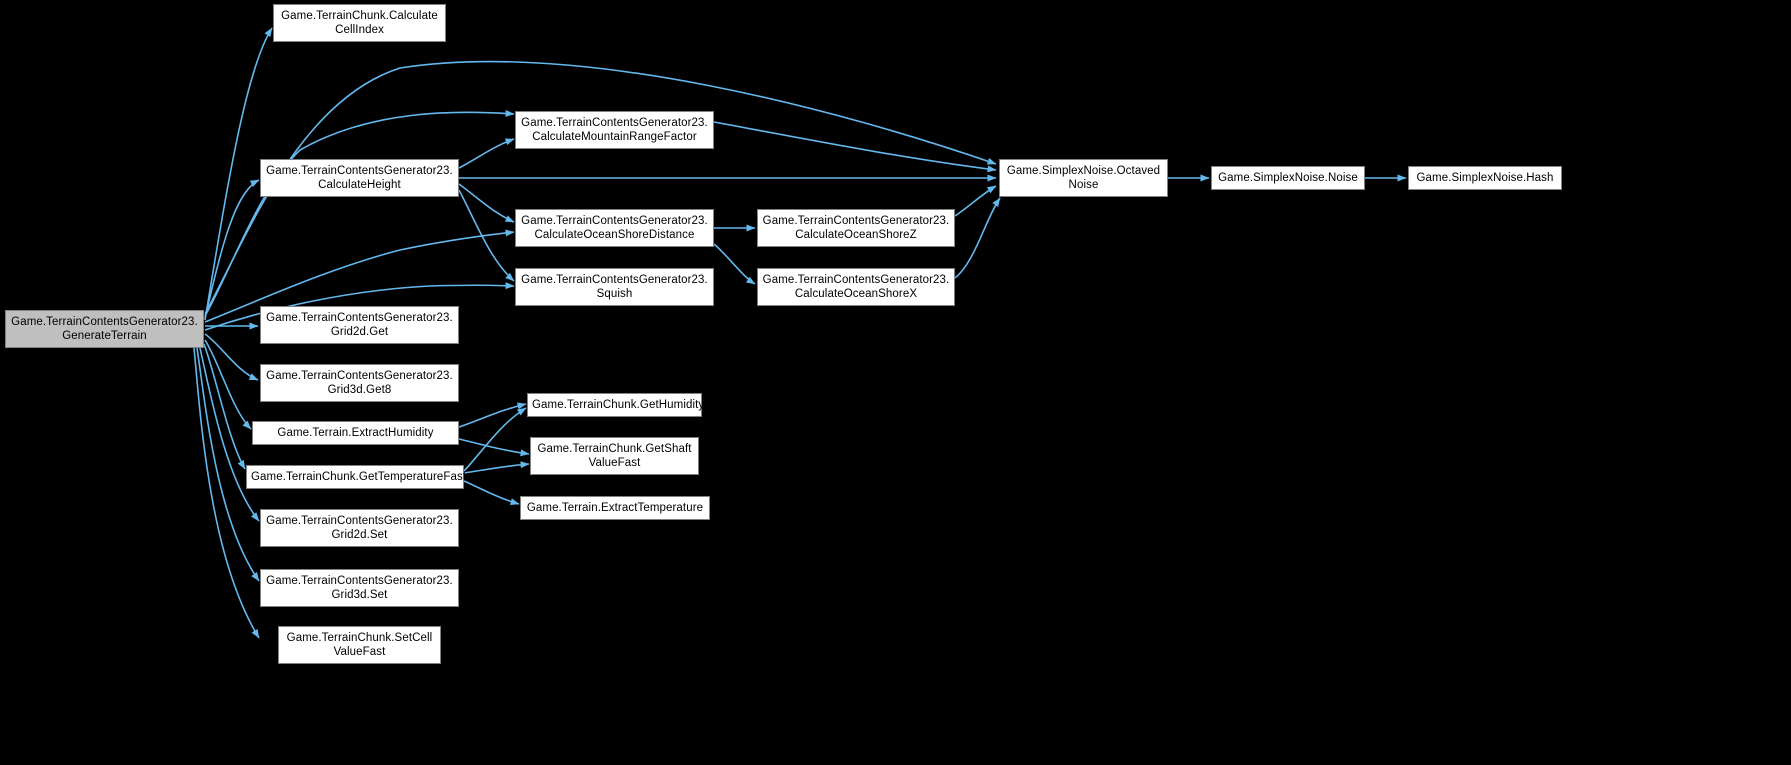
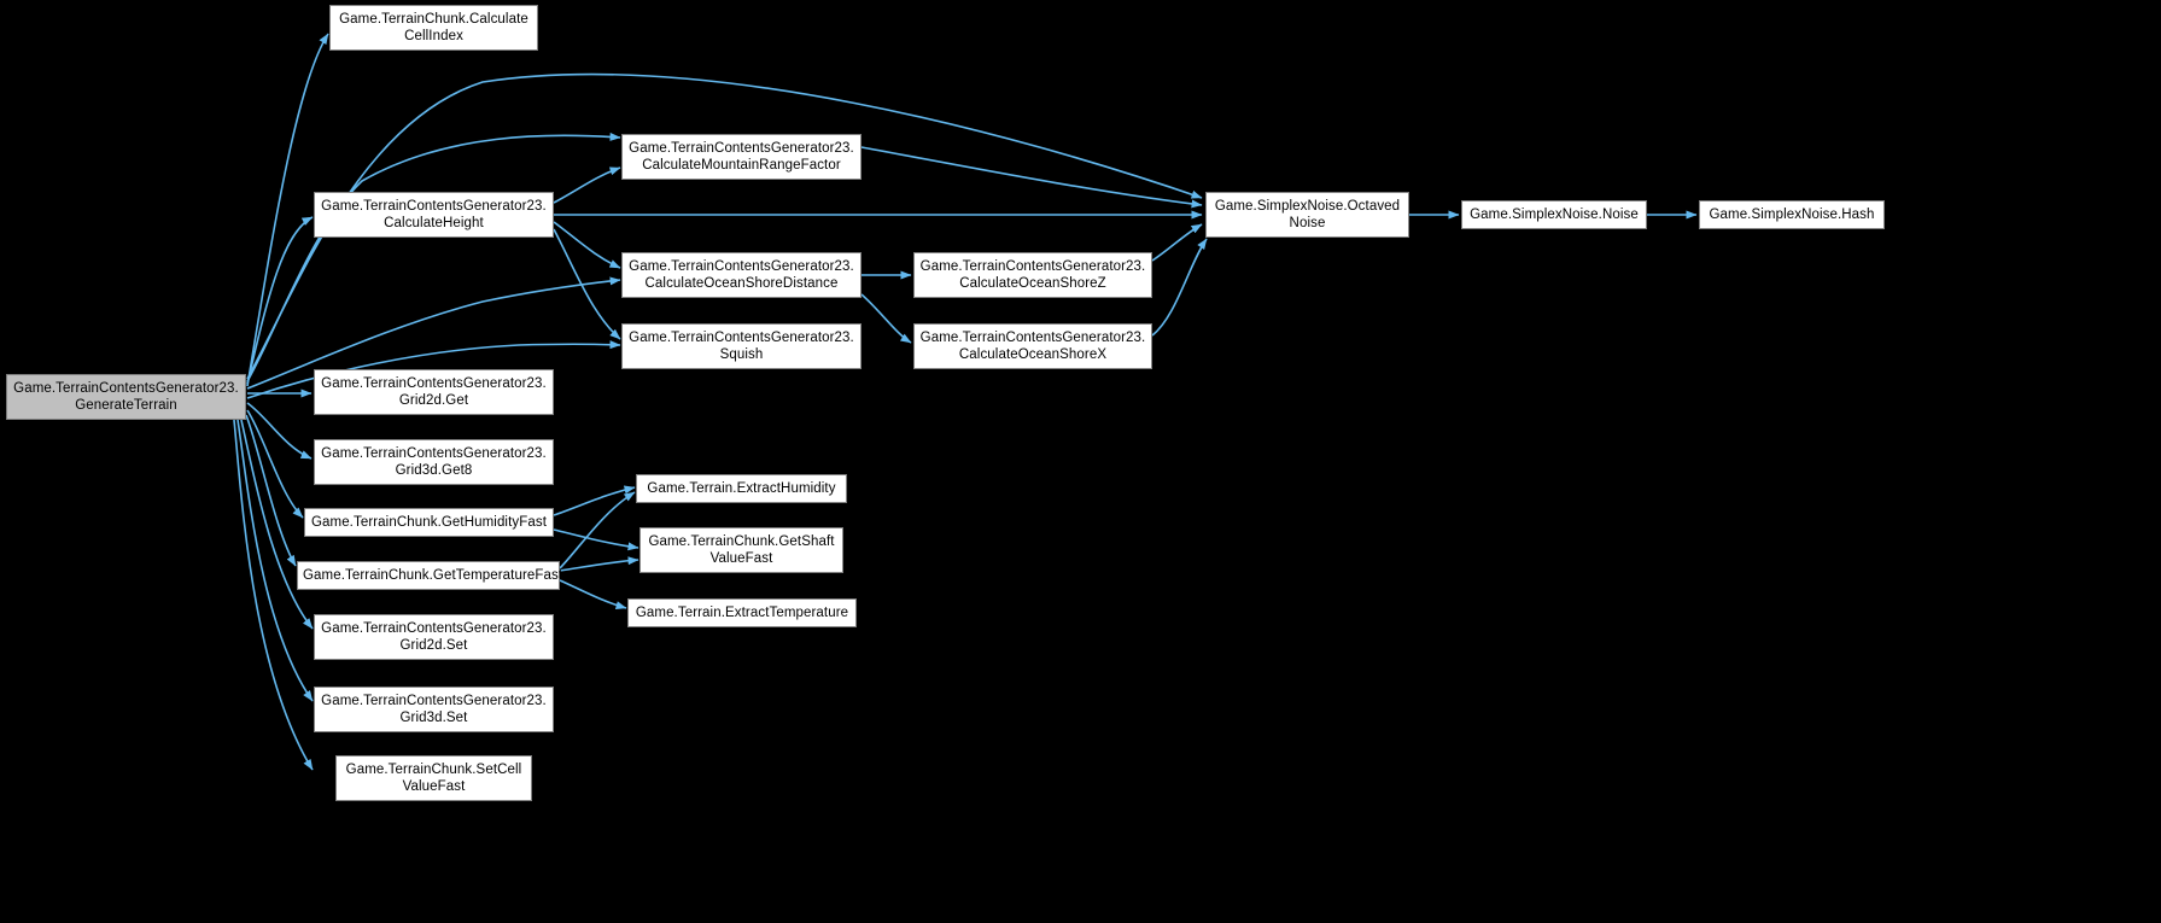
  Game.TerrainContentsGenerator23.
  GenerateTerrain
  Game.TerrainChunk.Calculate
  CellIndex
  Game.TerrainContentsGenerator23.
  CalculateHeight
  Game.TerrainContentsGenerator23.
  Grid2d.Get
  Game.TerrainContentsGenerator23.
  Grid3d.Get8
- Game.Terrain.ExtractHumidity
+ Game.TerrainChunk.GetHumidityFast
  Game.TerrainChunk.GetTemperatureFast
  Game.TerrainContentsGenerator23.
  Grid2d.Set
  Game.TerrainContentsGenerator23.
  Grid3d.Set
  Game.TerrainChunk.SetCell
  ValueFast
  Game.TerrainContentsGenerator23.
  CalculateMountainRangeFactor
  Game.TerrainContentsGenerator23.
  CalculateOceanShoreDistance
  Game.TerrainContentsGenerator23.
  Squish
- Game.TerrainChunk.GetHumidityFast
+ Game.Terrain.ExtractHumidity
  Game.TerrainChunk.GetShaft
  ValueFast
  Game.Terrain.ExtractTemperature
  Game.TerrainContentsGenerator23.
  CalculateOceanShoreZ
  Game.TerrainContentsGenerator23.
  CalculateOceanShoreX
  Game.SimplexNoise.Octaved
  Noise
  Game.SimplexNoise.Noise
  Game.SimplexNoise.Hash
